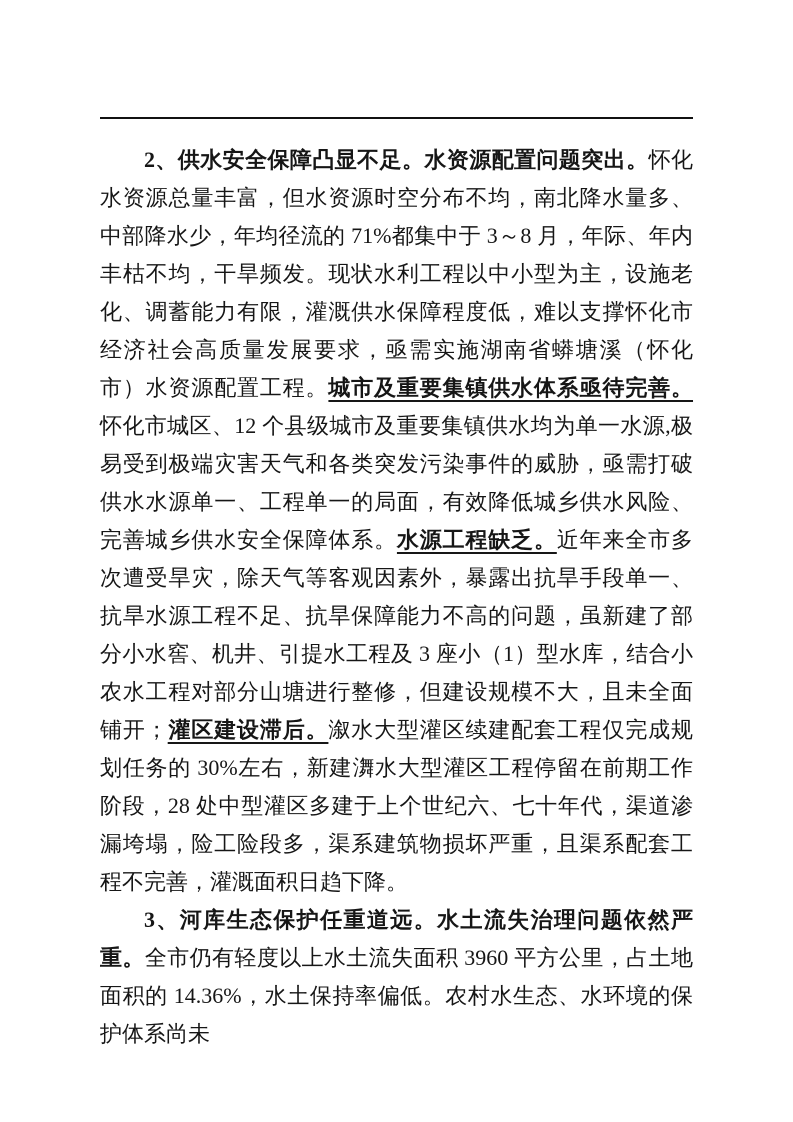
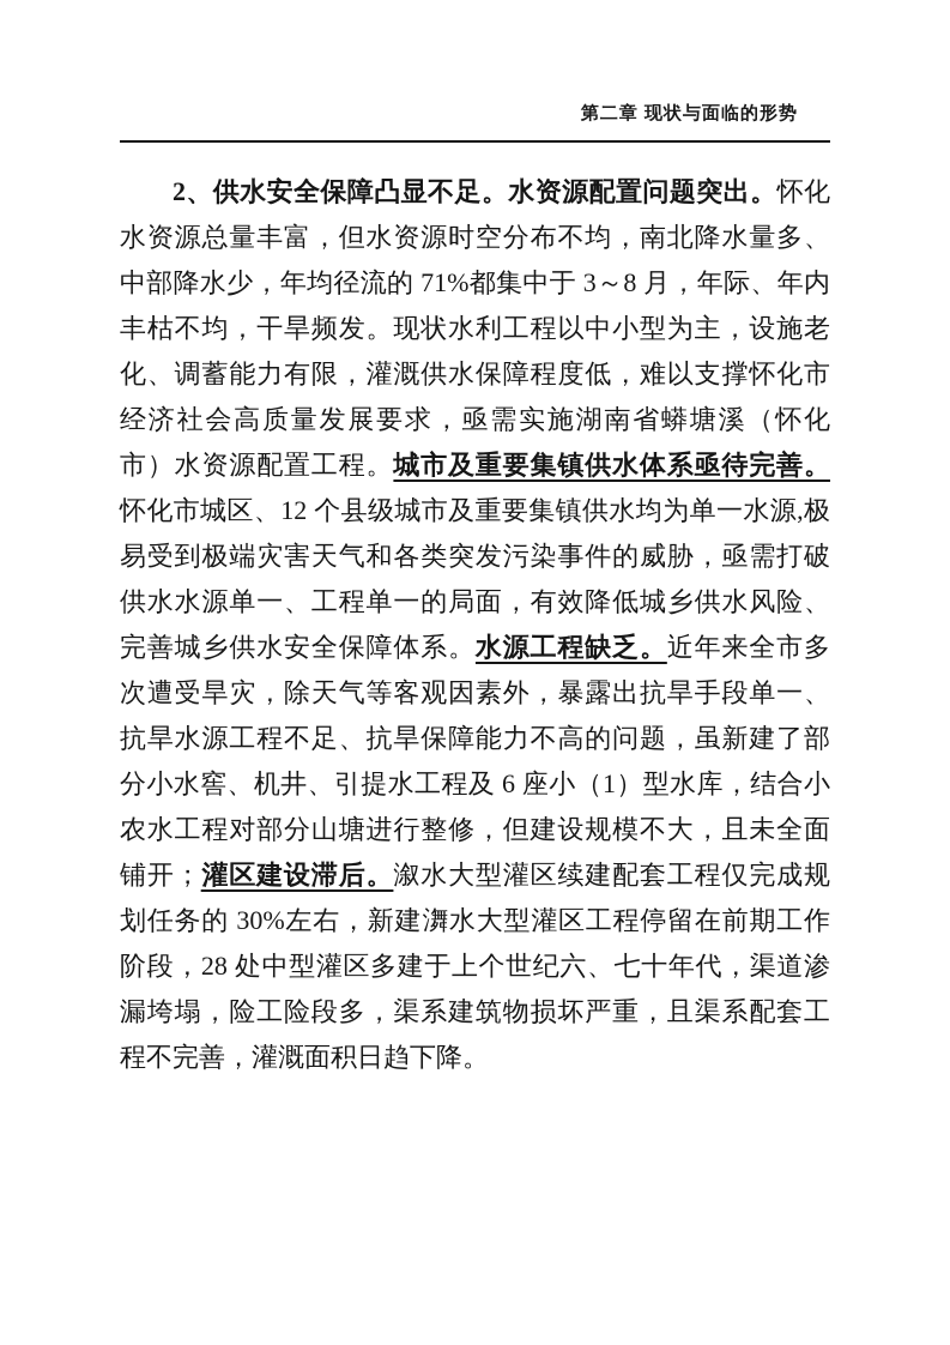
+ 第二章 现状与面临的形势
- 2、供水安全保障凸显不足。水资源配置问题突出。怀化水资源总量丰富，但水资源时空分布不均，南北降水量多、中部降水少，年均径流的 71%都集中于 3～8 月，年际、年内丰枯不均，干旱频发。现状水利工程以中小型为主，设施老化、调蓄能力有限，灌溉供水保障程度低，难以支撑怀化市经济社会高质量发展要求，亟需实施湖南省蟒塘溪（怀化市）水资源配置工程。城市及重要集镇供水体系亟待完善。怀化市城区、12 个县级城市及重要集镇供水均为单一水源,极易受到极端灾害天气和各类突发污染事件的威胁，亟需打破供水水源单一、工程单一的局面，有效降低城乡供水风险、完善城乡供水安全保障体系。水源工程缺乏。近年来全市多次遭受旱灾，除天气等客观因素外，暴露出抗旱手段单一、抗旱水源工程不足、抗旱保障能力不高的问题，虽新建了部分小水窖、机井、引提水工程及 3 座小（1）型水库，结合小农水工程对部分山塘进行整修，但建设规模不大，且未全面铺开；灌区建设滞后。溆水大型灌区续建配套工程仅完成规划任务的 30%左右，新建㵲水大型灌区工程停留在前期工作阶段，28 处中型灌区多建于上个世纪六、七十年代，渠道渗漏垮塌，险工险段多，渠系建筑物损坏严重，且渠系配套工程不完善，灌溉面积日趋下降。
+ 2、供水安全保障凸显不足。水资源配置问题突出。怀化水资源总量丰富，但水资源时空分布不均，南北降水量多、中部降水少，年均径流的 71%都集中于 3～8 月，年际、年内丰枯不均，干旱频发。现状水利工程以中小型为主，设施老化、调蓄能力有限，灌溉供水保障程度低，难以支撑怀化市经济社会高质量发展要求，亟需实施湖南省蟒塘溪（怀化市）水资源配置工程。城市及重要集镇供水体系亟待完善。怀化市城区、12 个县级城市及重要集镇供水均为单一水源,极易受到极端灾害天气和各类突发污染事件的威胁，亟需打破供水水源单一、工程单一的局面，有效降低城乡供水风险、完善城乡供水安全保障体系。水源工程缺乏。近年来全市多次遭受旱灾，除天气等客观因素外，暴露出抗旱手段单一、抗旱水源工程不足、抗旱保障能力不高的问题，虽新建了部分小水窖、机井、引提水工程及 6 座小（1）型水库，结合小农水工程对部分山塘进行整修，但建设规模不大，且未全面铺开；灌区建设滞后。溆水大型灌区续建配套工程仅完成规划任务的 30%左右，新建㵲水大型灌区工程停留在前期工作阶段，28 处中型灌区多建于上个世纪六、七十年代，渠道渗漏垮塌，险工险段多，渠系建筑物损坏严重，且渠系配套工程不完善，灌溉面积日趋下降。
- 3、河库生态保护任重道远。水土流失治理问题依然严重。全市仍有轻度以上水土流失面积 3960 平方公里，占土地面积的 14.36%，水土保持率偏低。农村水生态、水环境的保护体系尚未
